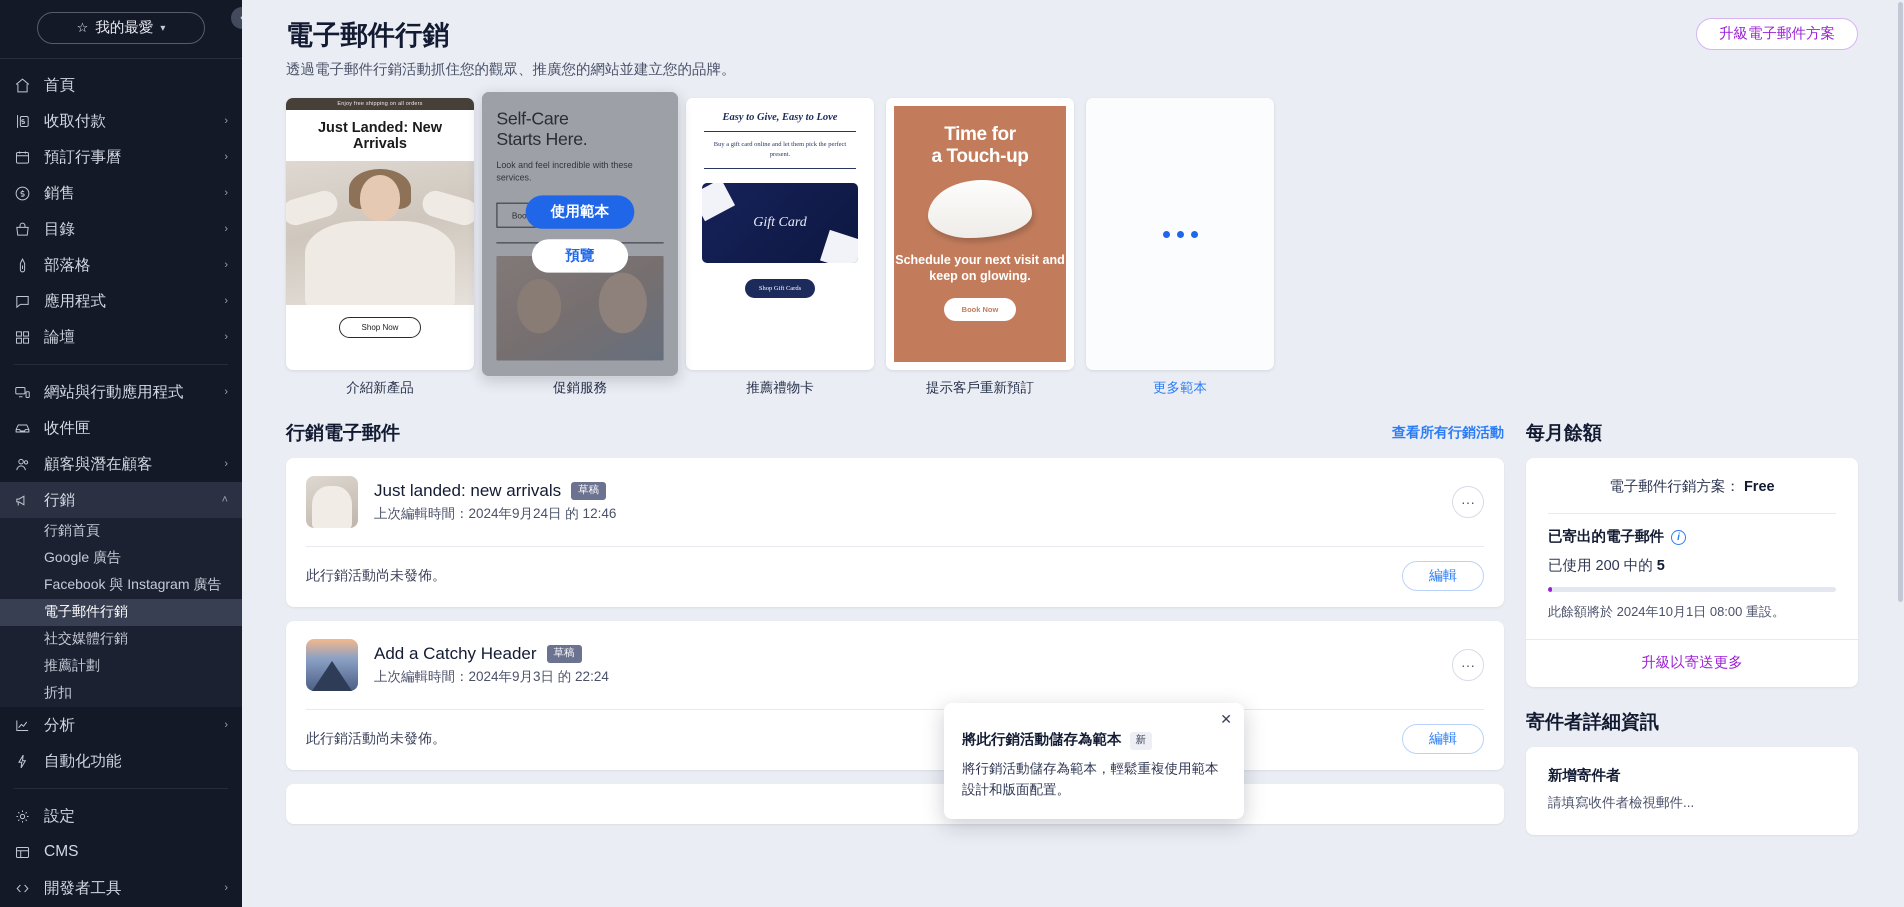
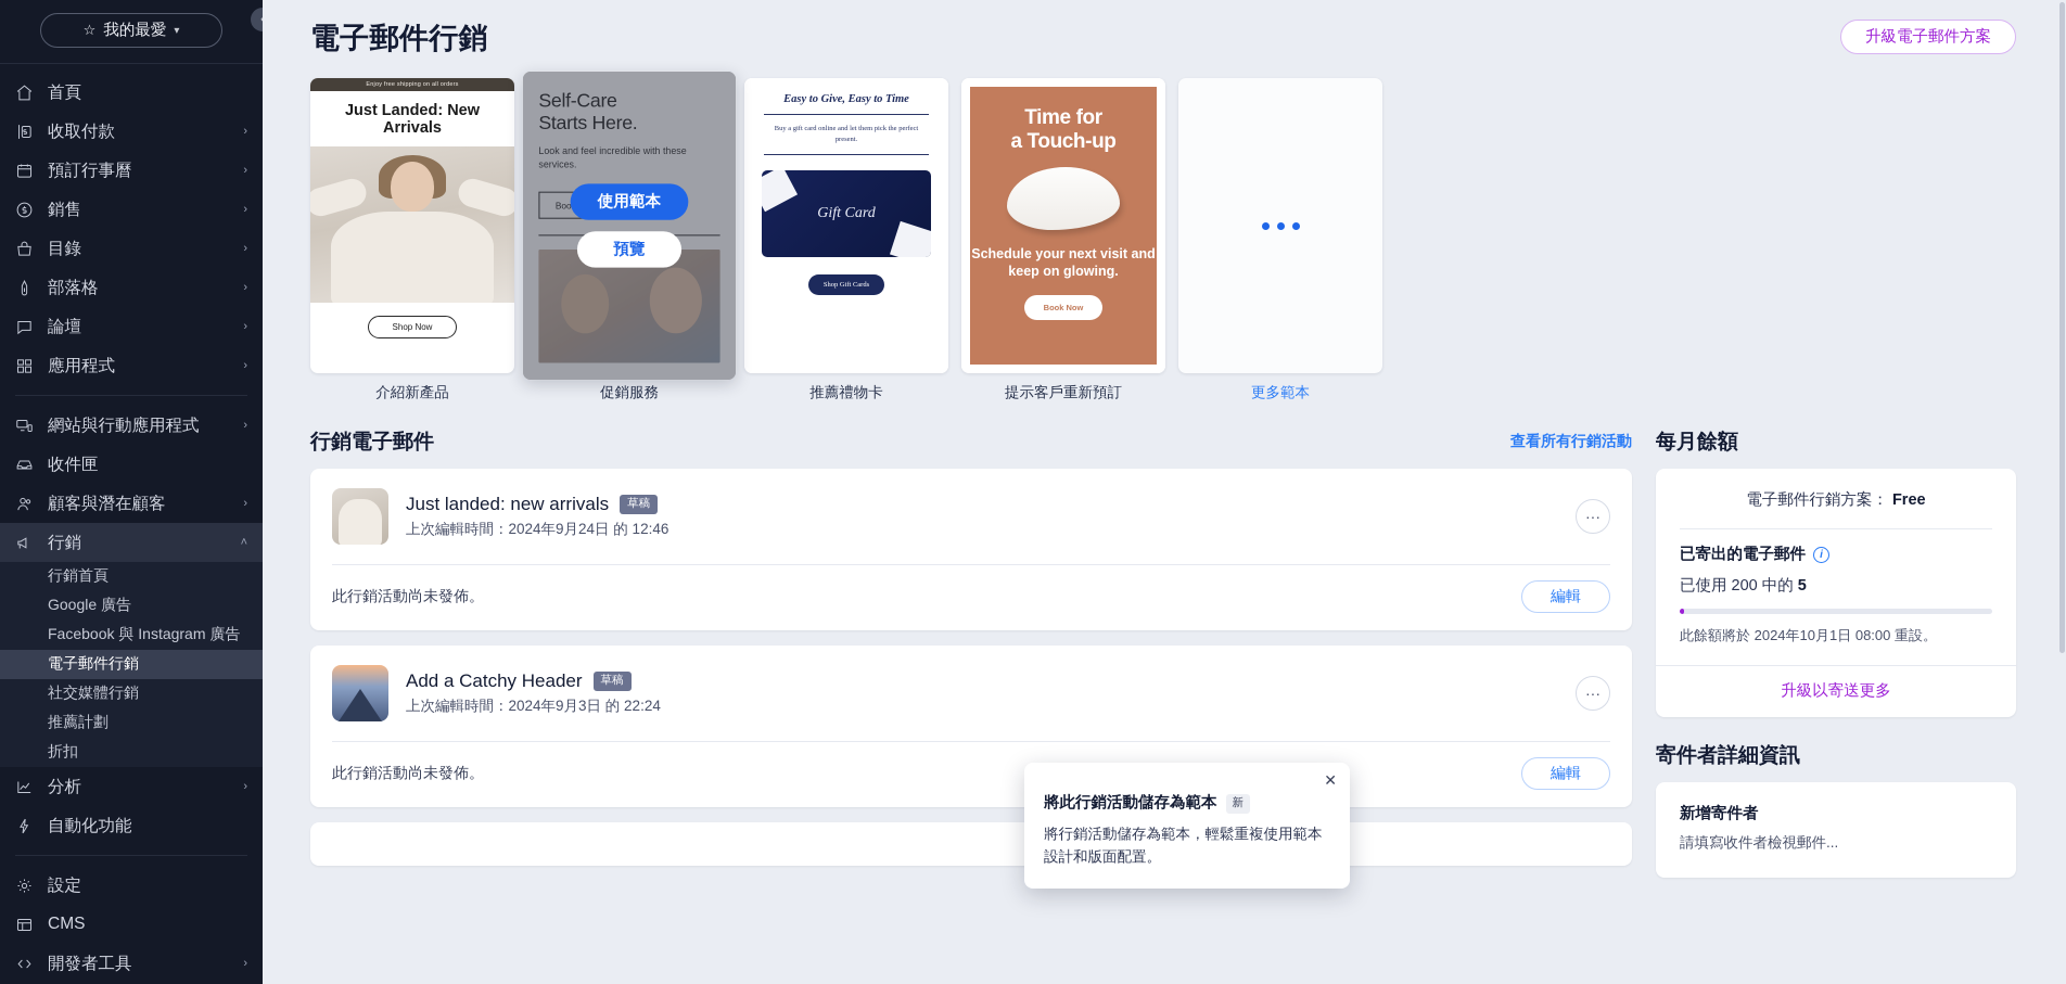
  ☆
  我的最愛
  ▾
  首頁
  收取付款
  ›
  預訂行事曆
  ›
  銷售
  ›
  目錄
  ›
  部落格
  ›
- 應用程式
+ 論壇
  ›
- 論壇
+ 應用程式
  ›
  網站與行動應用程式
  ›
  收件匣
  顧客與潛在顧客
  ›
  行銷
  ˄
  行銷首頁
  Google 廣告
  Facebook 與 Instagram 廣告
  電子郵件行銷
  社交媒體行銷
  推薦計劃
  折扣
  分析
  ›
  自動化功能
  設定
  CMS
  開發者工具
  ›
  ‹
  電子郵件行銷
- 透過電子郵件行銷活動抓住您的觀眾、推廣您的網站並建立您的品牌。
  升級電子郵件方案
  Just Landed: New Arrivals
  Shop Now
  介紹新產品
  Self-Care
  Starts Here.
  Look and feel incredible with these services.
  使用範本
  預覽
  促銷服務
- Easy to Give, Easy to Love
+ Easy to Give, Easy to Time
  Gift Card
  推薦禮物卡
  Time for
  a Touch-up
  Schedule your next visit and keep on glowing.
  Book Now
  提示客戶重新預訂
  更多範本
  行銷電子郵件
  查看所有行銷活動
  Just landed: new arrivals
  草稿
  上次編輯時間：2024年9月24日 的 12:46
  ···
  此行銷活動尚未發佈。
  編輯
  Add a Catchy Header
  草稿
  上次編輯時間：2024年9月3日 的 22:24
  ···
  此行銷活動尚未發佈。
  編輯
  每月餘額
  電子郵件行銷方案： Free
  已寄出的電子郵件
  i
  已使用 200 中的 5
  此餘額將於 2024年10月1日 08:00 重設。
  升級以寄送更多
  寄件者詳細資訊
  新增寄件者
  請填寫收件者檢視郵件...
  ✕
  將此行銷活動儲存為範本
  新
  將行銷活動儲存為範本，輕鬆重複使用範本設計和版面配置。
